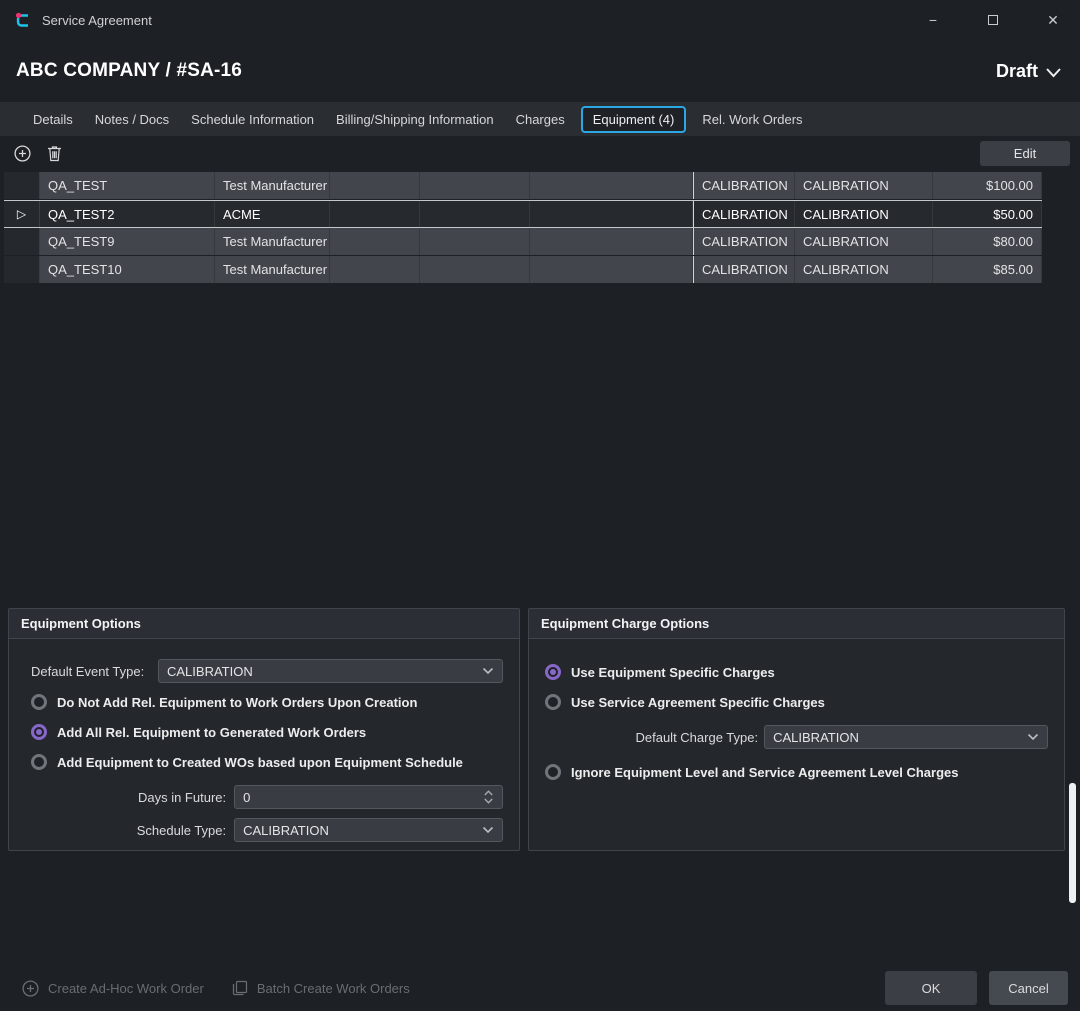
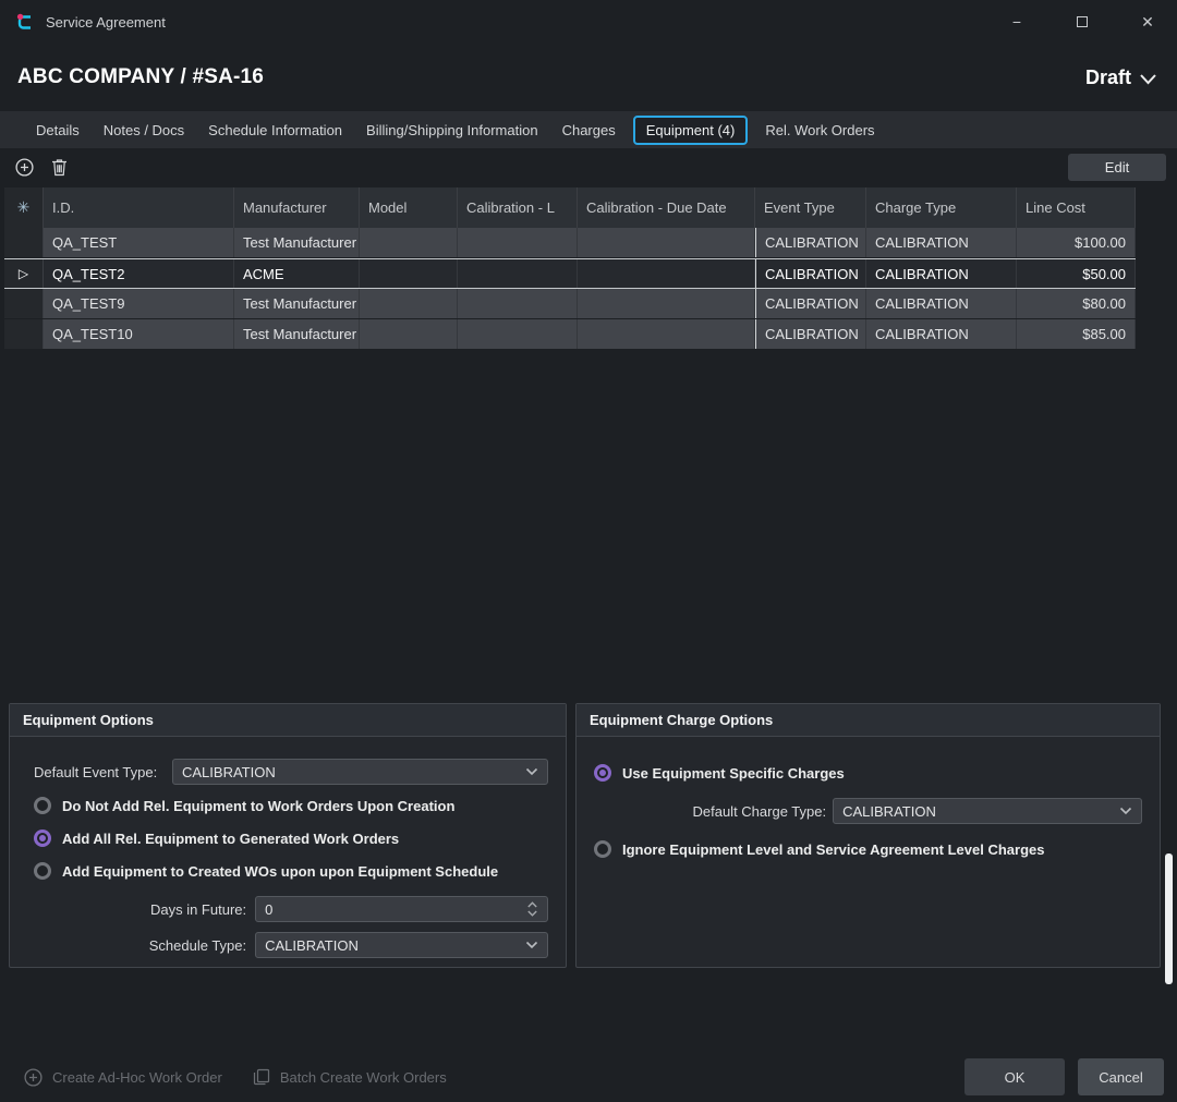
  Service Agreement
  −
  ✕
  ABC COMPANY / #SA-16
  Draft
  Details
  Notes / Docs
  Schedule Information
  Billing/Shipping Information
  Charges
  Equipment (4)
  Rel. Work Orders
  Edit
+ ✳
+ I.D.
+ Manufacturer
+ Model
+ Calibration - L
+ Calibration - Due Date
+ Event Type
+ Charge Type
+ Line Cost
  QA_TEST
  Test Manufacturer
  CALIBRATION
  CALIBRATION
  $100.00
  ▷
  QA_TEST2
  ACME
  CALIBRATION
  CALIBRATION
  $50.00
  QA_TEST9
  Test Manufacturer
  CALIBRATION
  CALIBRATION
  $80.00
  QA_TEST10
  Test Manufacturer
  CALIBRATION
  CALIBRATION
  $85.00
  Equipment Options
  Default Event Type:
  CALIBRATION
  Do Not Add Rel. Equipment to Work Orders Upon Creation
  Add All Rel. Equipment to Generated Work Orders
- Add Equipment to Created WOs based upon Equipment Schedule
+ Add Equipment to Created WOs upon upon Equipment Schedule
  Days in Future:
  0
  Schedule Type:
  CALIBRATION
  Equipment Charge Options
  Use Equipment Specific Charges
- Use Service Agreement Specific Charges
  Default Charge Type:
  CALIBRATION
  Ignore Equipment Level and Service Agreement Level Charges
  Create Ad-Hoc Work Order
  Batch Create Work Orders
  OK
  Cancel
